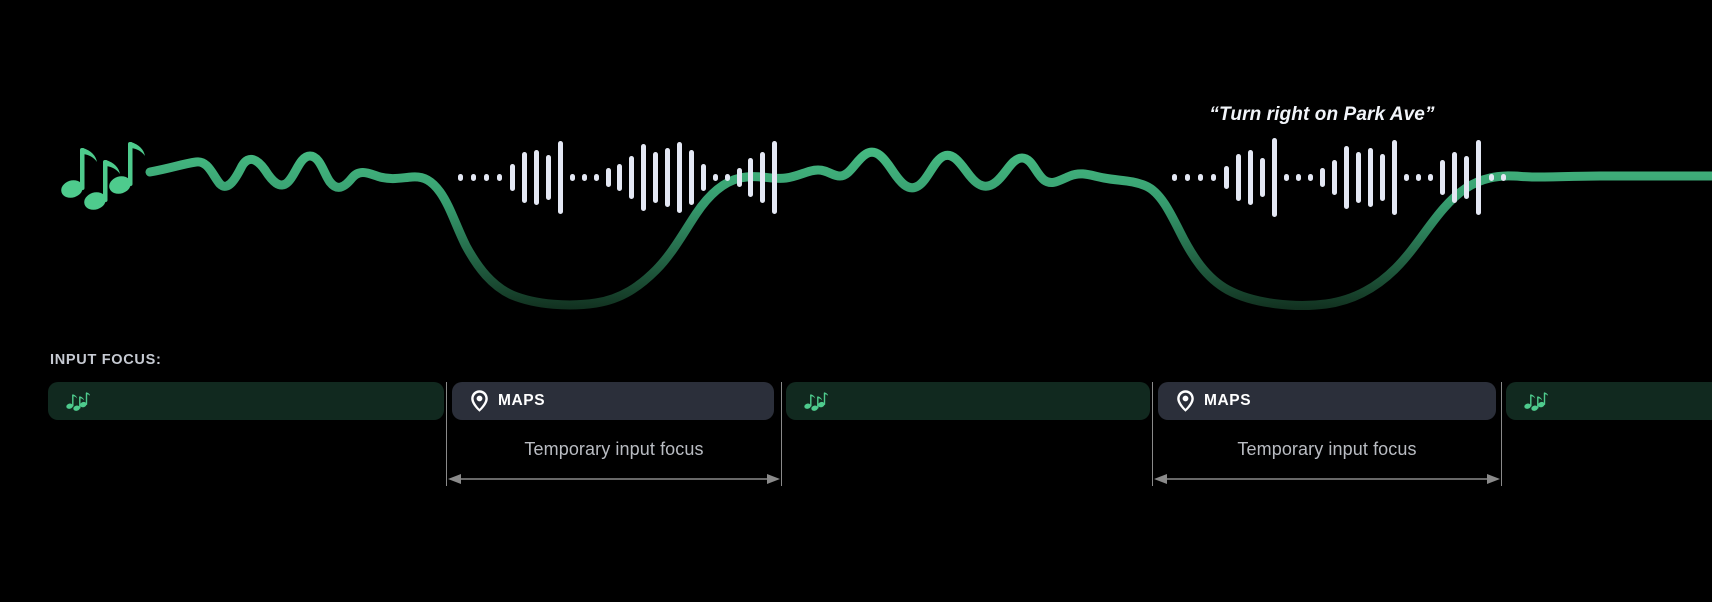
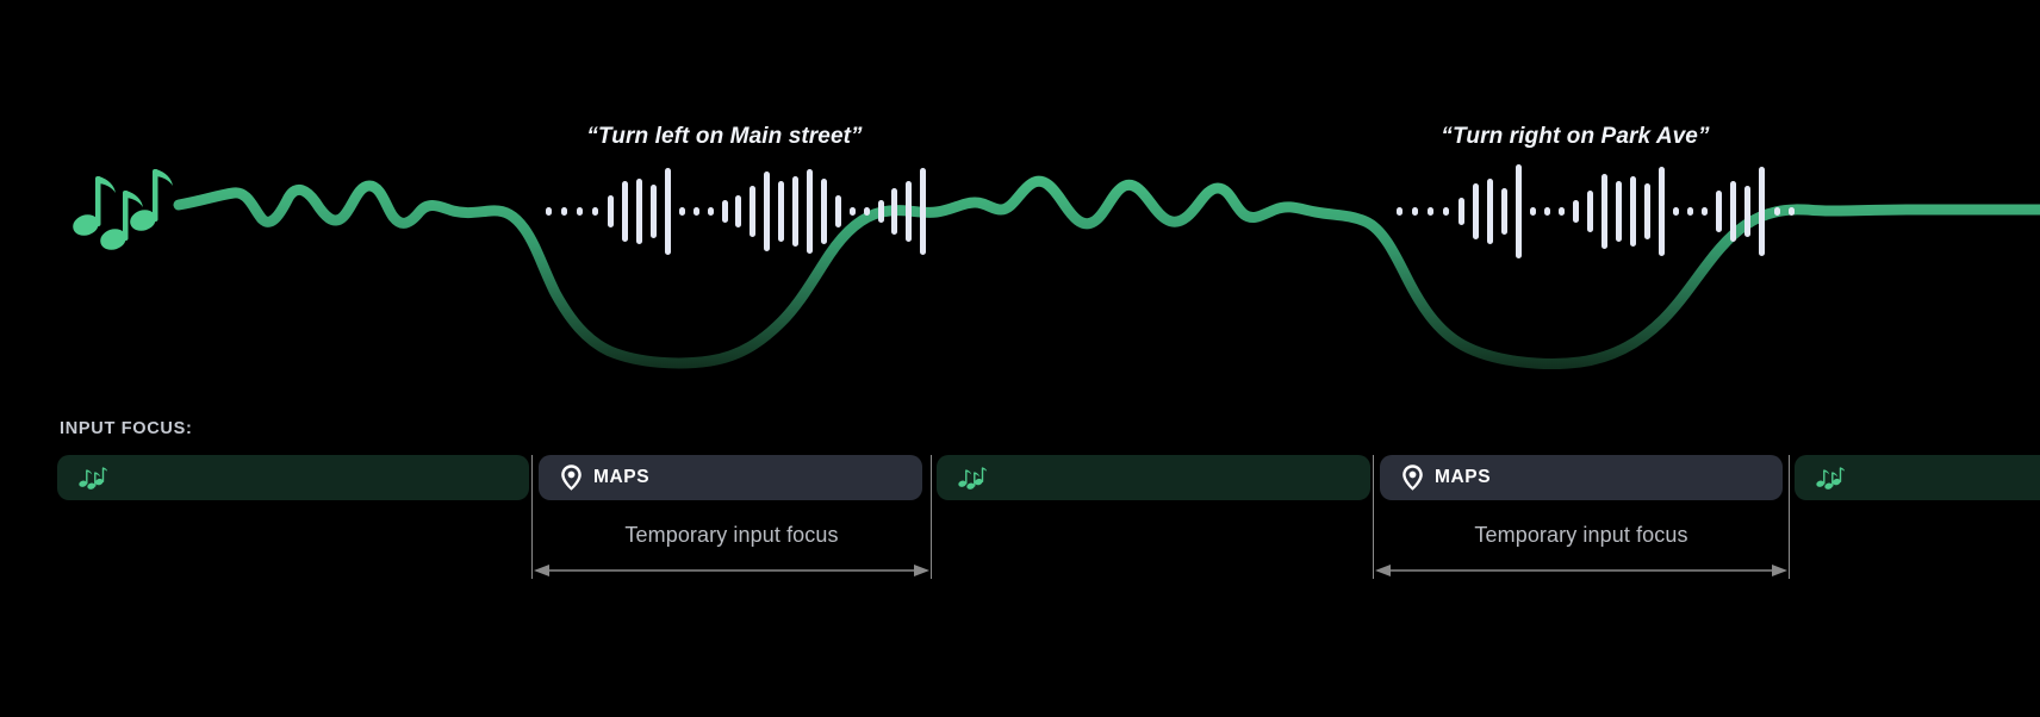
+ “Turn left on Main street”
  “Turn right on Park Ave”
  INPUT FOCUS:
  MAPS
  MAPS
  Temporary input focus
  Temporary input focus
